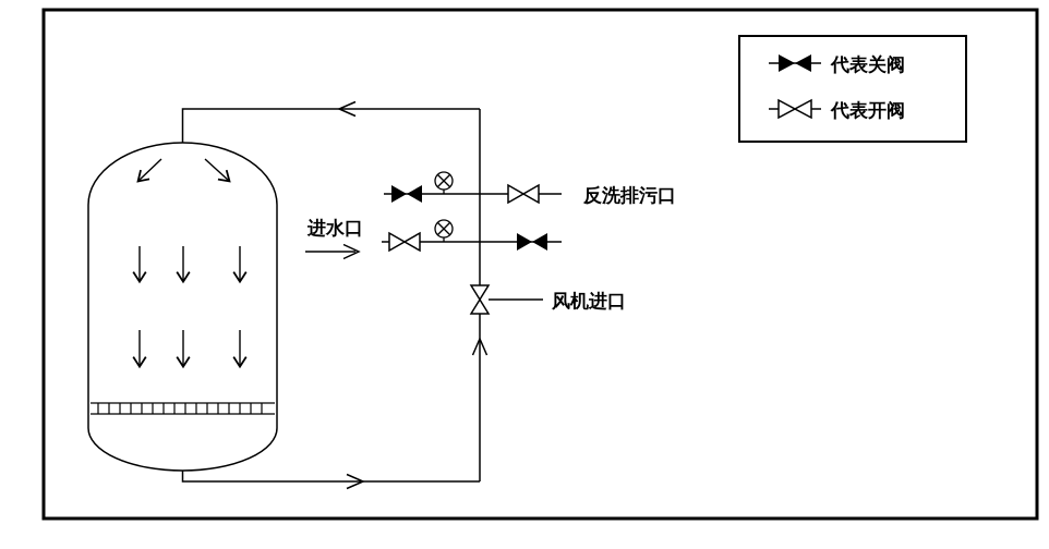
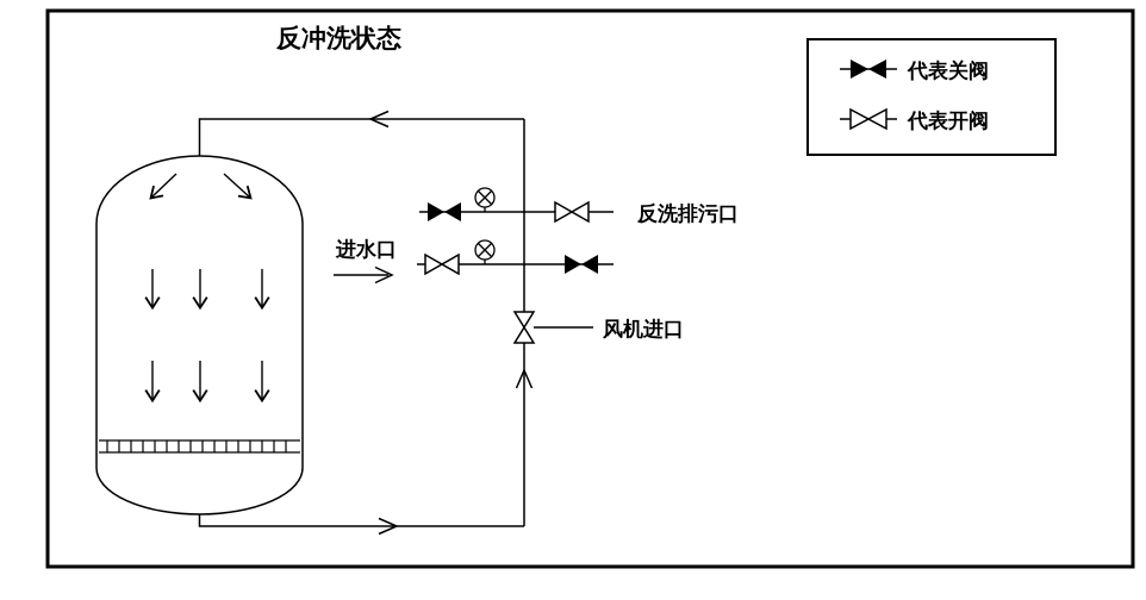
+ 反冲洗状态
  代表关阀
  代表开阀
  进水口
  反洗排污口
  风机进口
